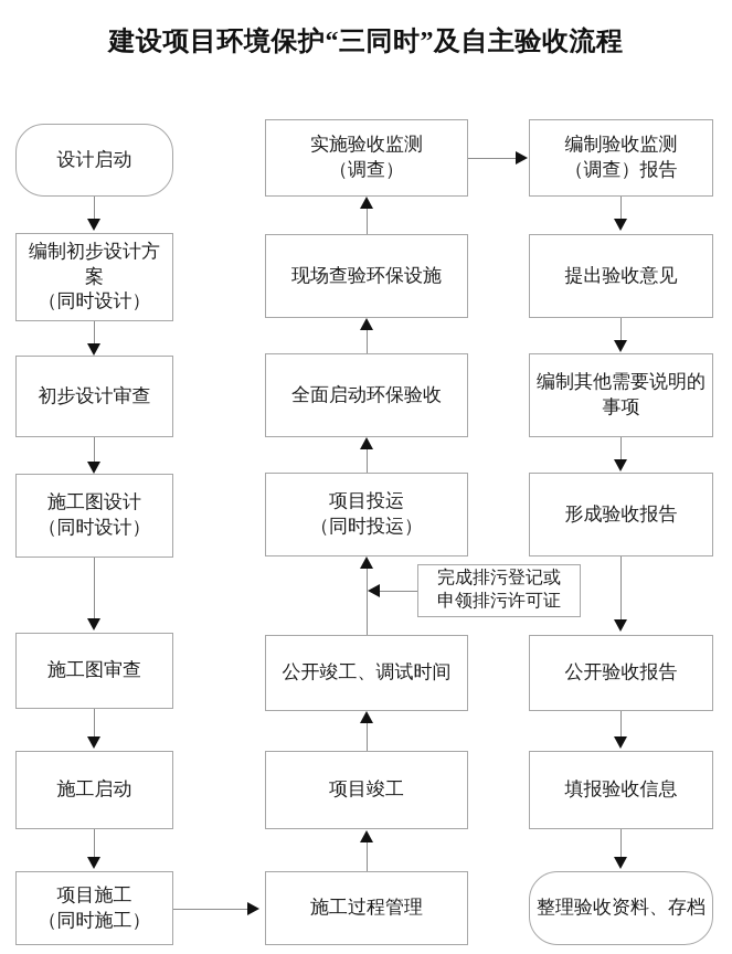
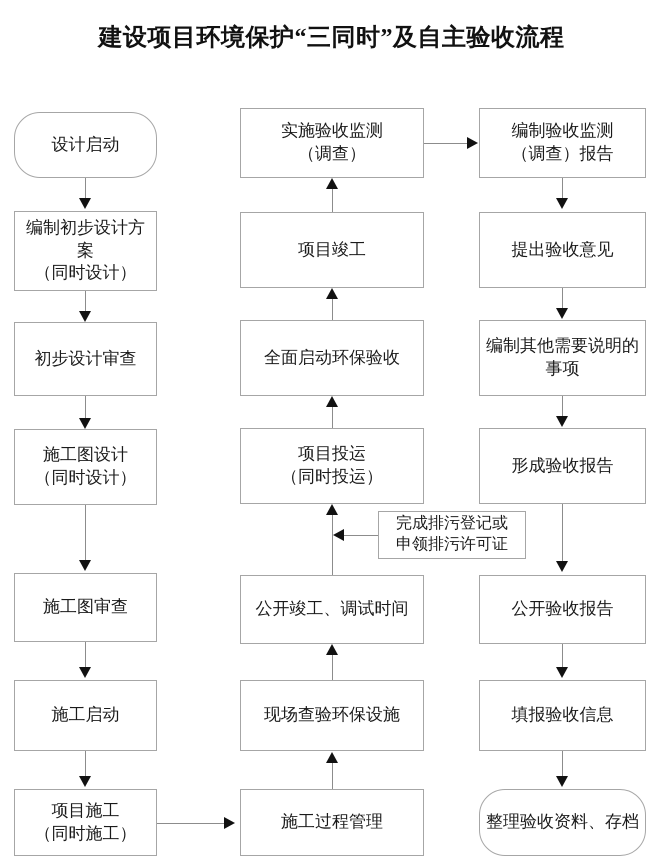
  建设项目环境保护“三同时”及自主验收流程
  设计启动
  编制初步设计方案
  （同时设计）
  初步设计审查
  施工图设计
  （同时设计）
  施工图审查
  施工启动
  项目施工
  （同时施工）
  实施验收监测
  （调查）
- 现场查验环保设施
+ 项目竣工
  全面启动环保验收
  项目投运
  （同时投运）
  公开竣工、调试时间
- 项目竣工
+ 现场查验环保设施
  施工过程管理
  完成排污登记或
  申领排污许可证
  编制验收监测
  （调查）报告
  提出验收意见
  编制其他需要说明的
  事项
  形成验收报告
  公开验收报告
  填报验收信息
  整理验收资料、存档
